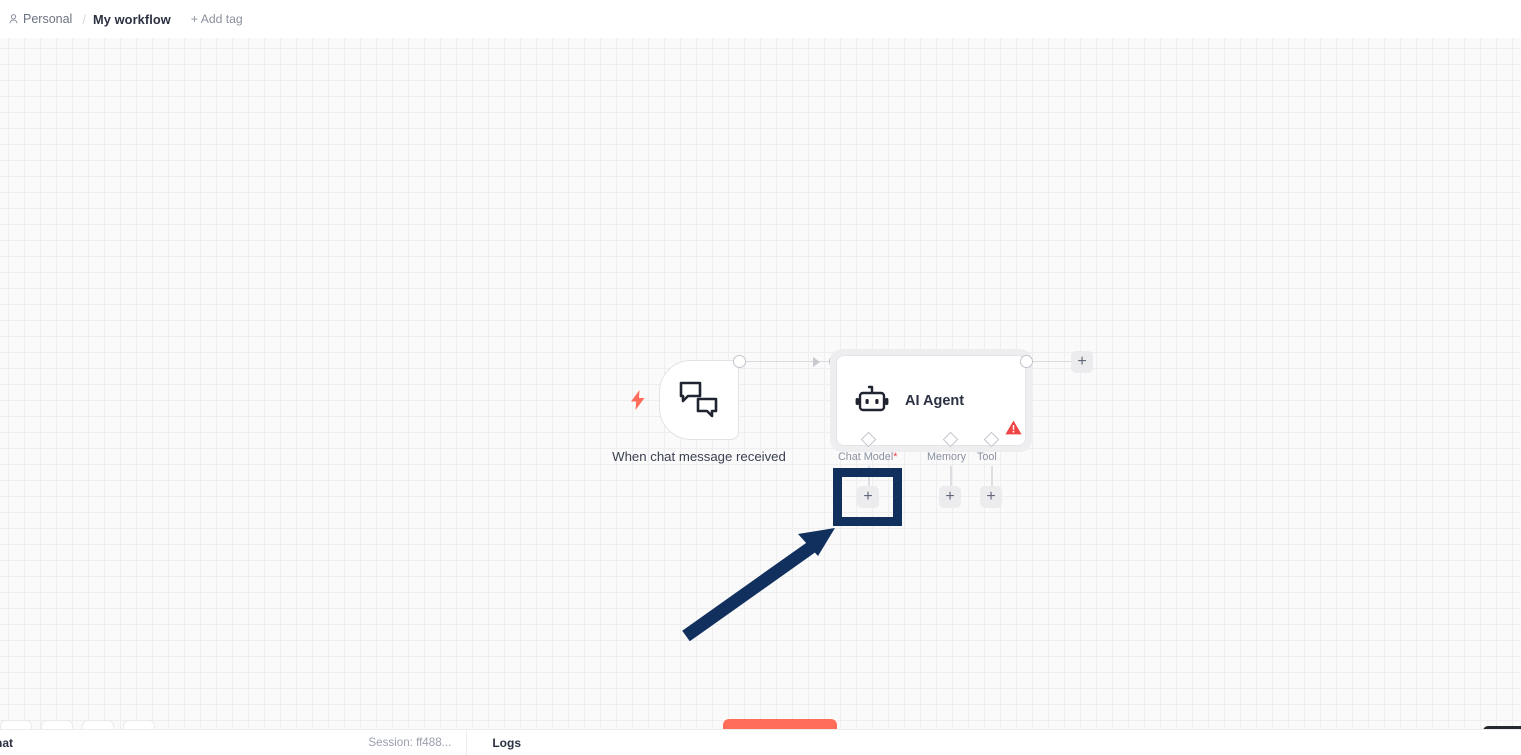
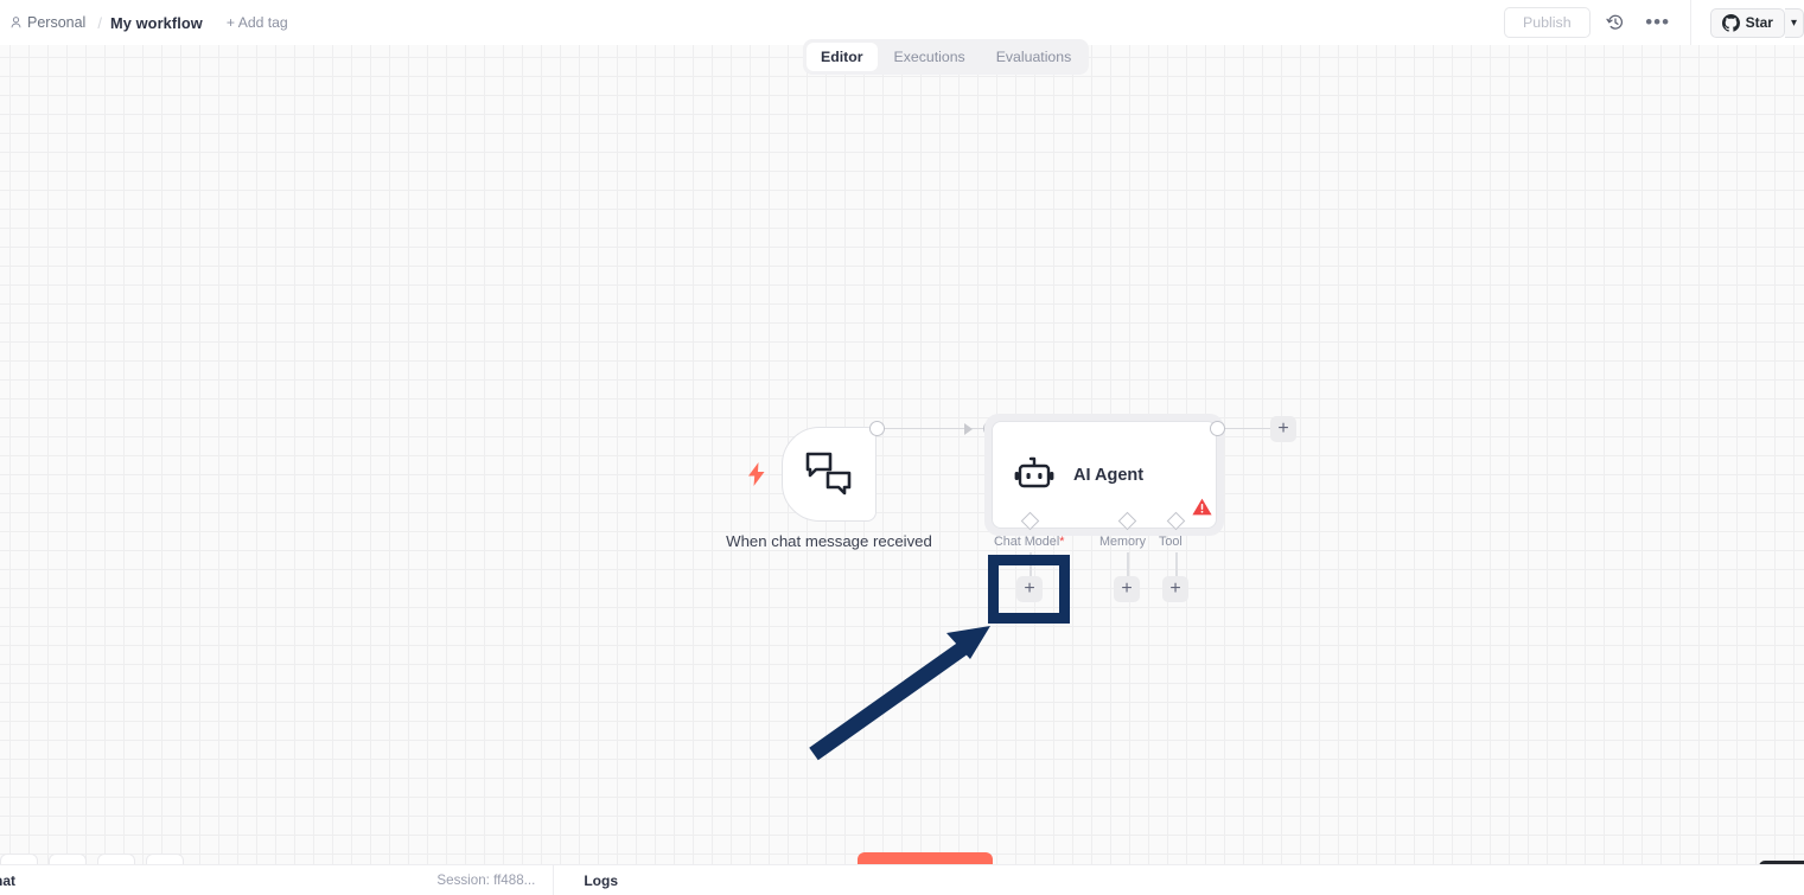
  Personal
  /
  My workflow
  + Add tag
+ Publish
+ •••
+ Star
+ ▾
+ Editor
+ Executions
+ Evaluations
  When chat message received
  AI Agent
  +
  Chat Model*
  +
  Memory
  +
  Tool
  +
  Session: ff488...
  Logs
